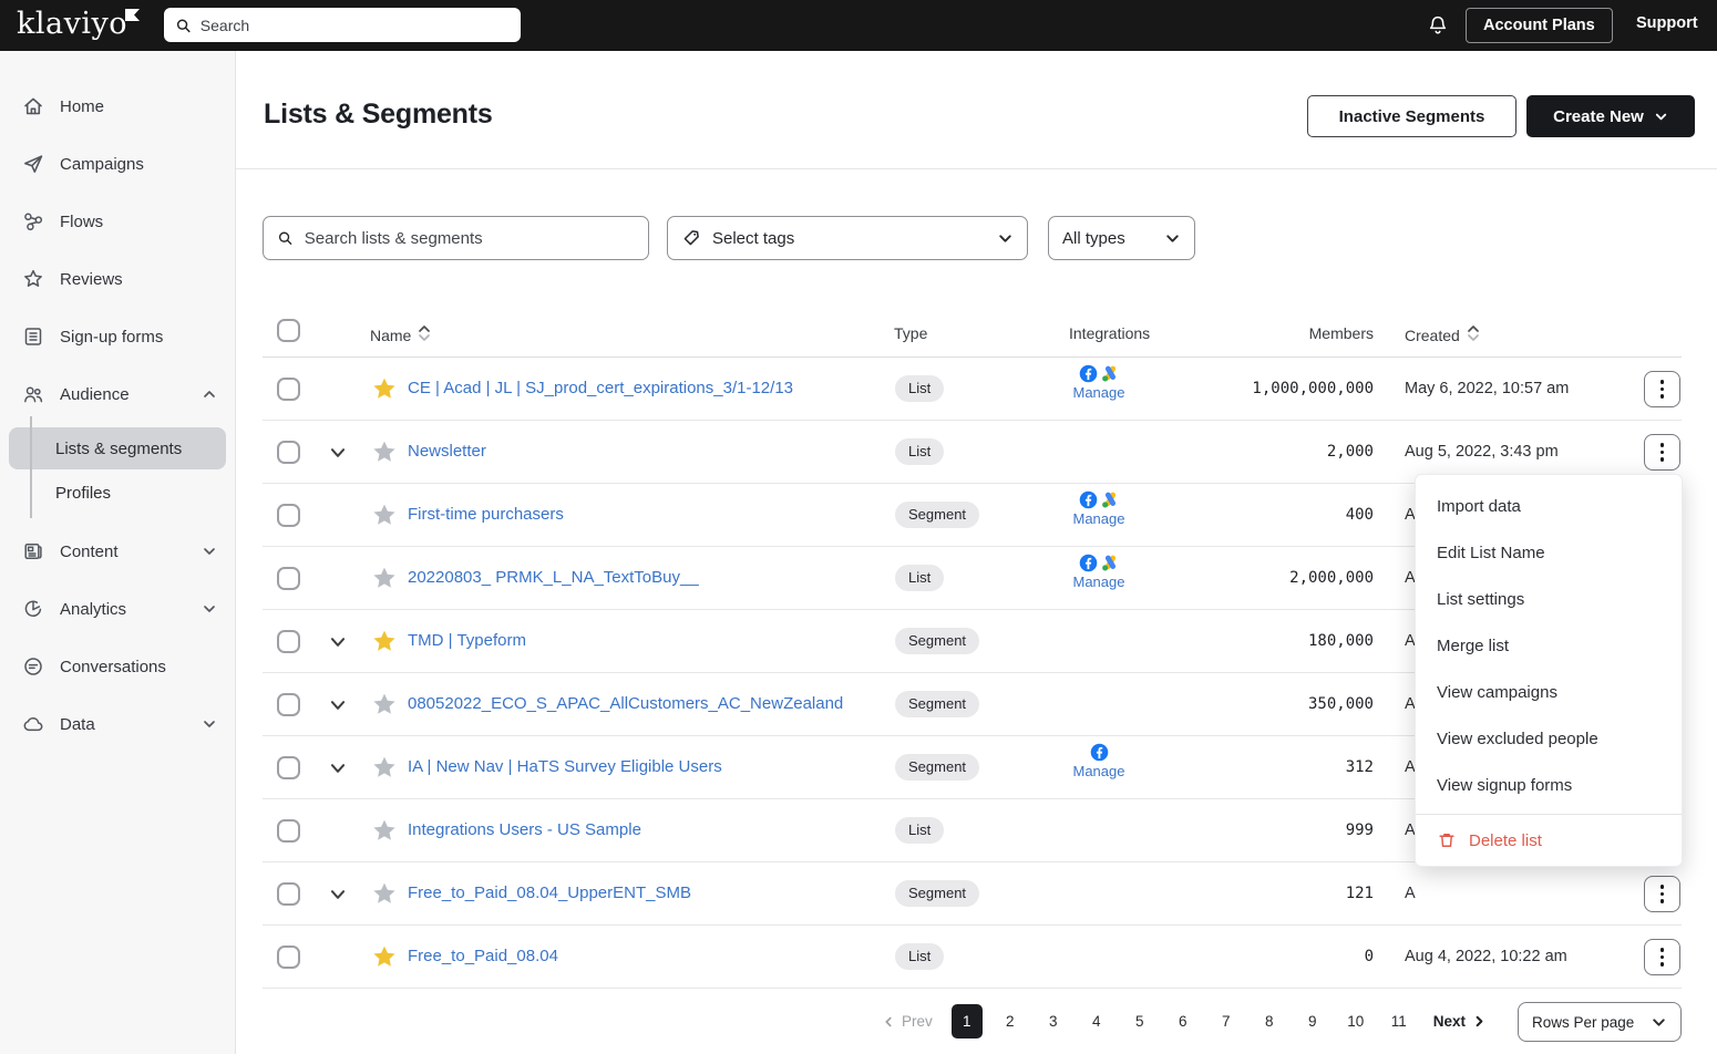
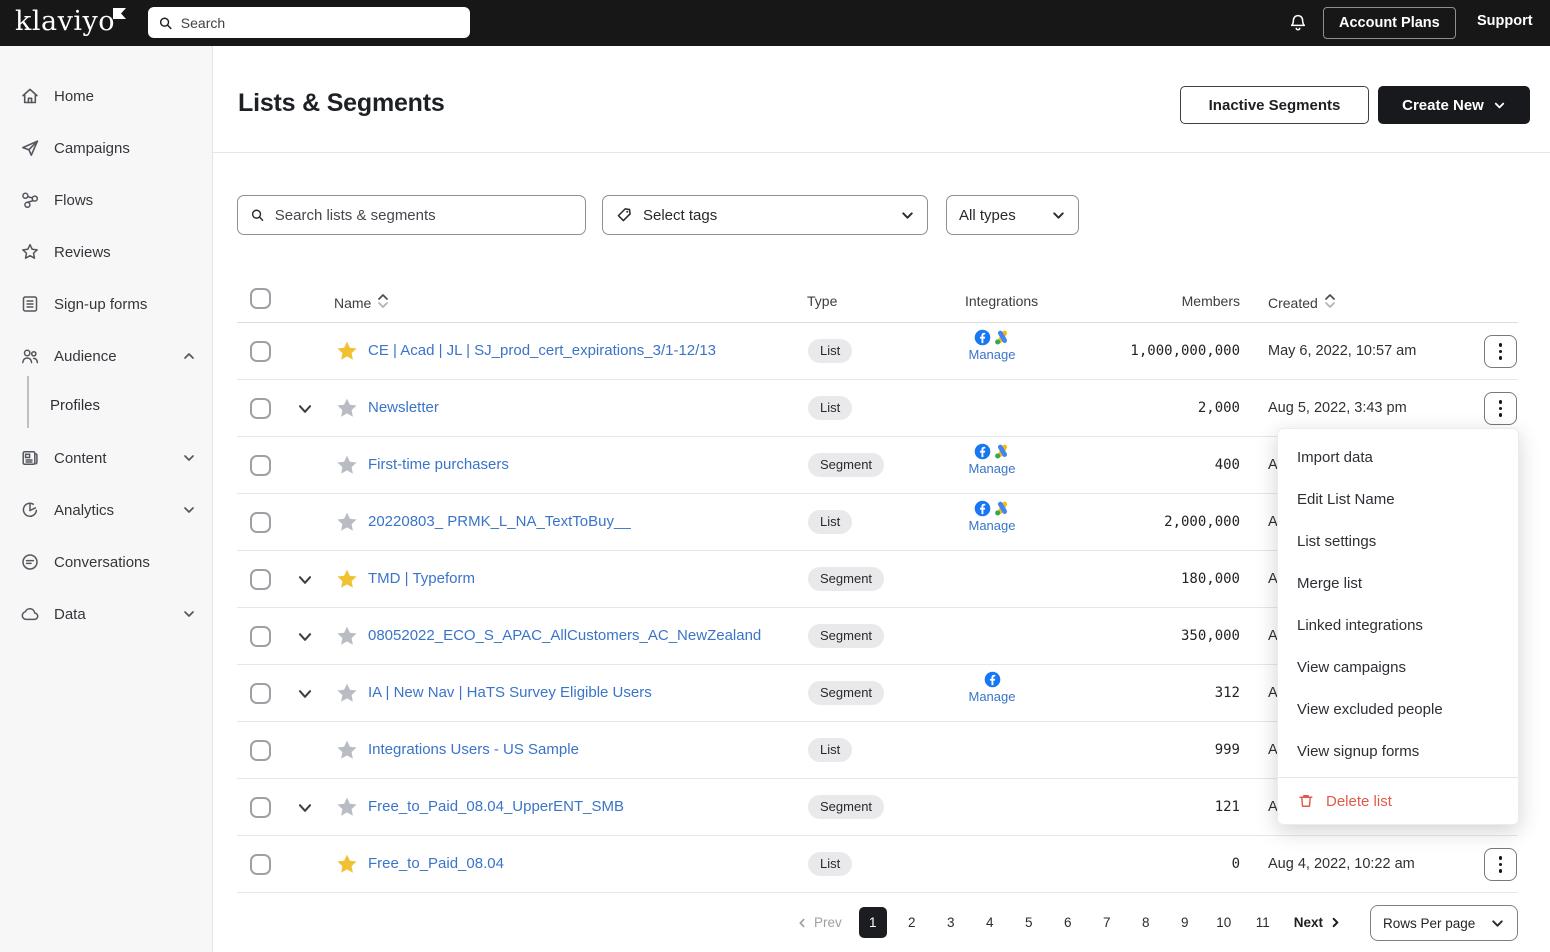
  klaviyo
  Search
  Account Plans
  Support
  Home
  Campaigns
  Flows
  Reviews
  Sign-up forms
  Audience
- Lists & segments
  Profiles
  Content
  Analytics
  Conversations
  Data
  Lists & Segments
  Inactive Segments
  Create New
  Search lists & segments
  Select tags
  All types
  Name
  Type
  Integrations
  Members
  Created
  CE | Acad | JL | SJ_prod_cert_expirations_3/1-12/13
  List
  Manage
  1,000,000,000
  May 6, 2022, 10:57 am
  Newsletter
  List
  2,000
  Aug 5, 2022, 3:43 pm
  First-time purchasers
  Segment
  Manage
  400
  A
  20220803_ PRMK_L_NA_TextToBuy__
  List
  Manage
  2,000,000
  A
  TMD | Typeform
  Segment
  180,000
  A
  08052022_ECO_S_APAC_AllCustomers_AC_NewZealand
  Segment
  350,000
  A
  IA | New Nav | HaTS Survey Eligible Users
  Segment
  Manage
  312
  A
  Integrations Users - US Sample
  List
  999
  A
  Free_to_Paid_08.04_UpperENT_SMB
  Segment
  121
  A
  Free_to_Paid_08.04
  List
  0
  Aug 4, 2022, 10:22 am
  Import data
  Edit List Name
  List settings
  Merge list
+ Linked integrations
  View campaigns
  View excluded people
  View signup forms
  Delete list
  Prev
  1
  2
  3
  4
  5
  6
  7
  8
  9
  10
  11
  Next
  Rows Per page
